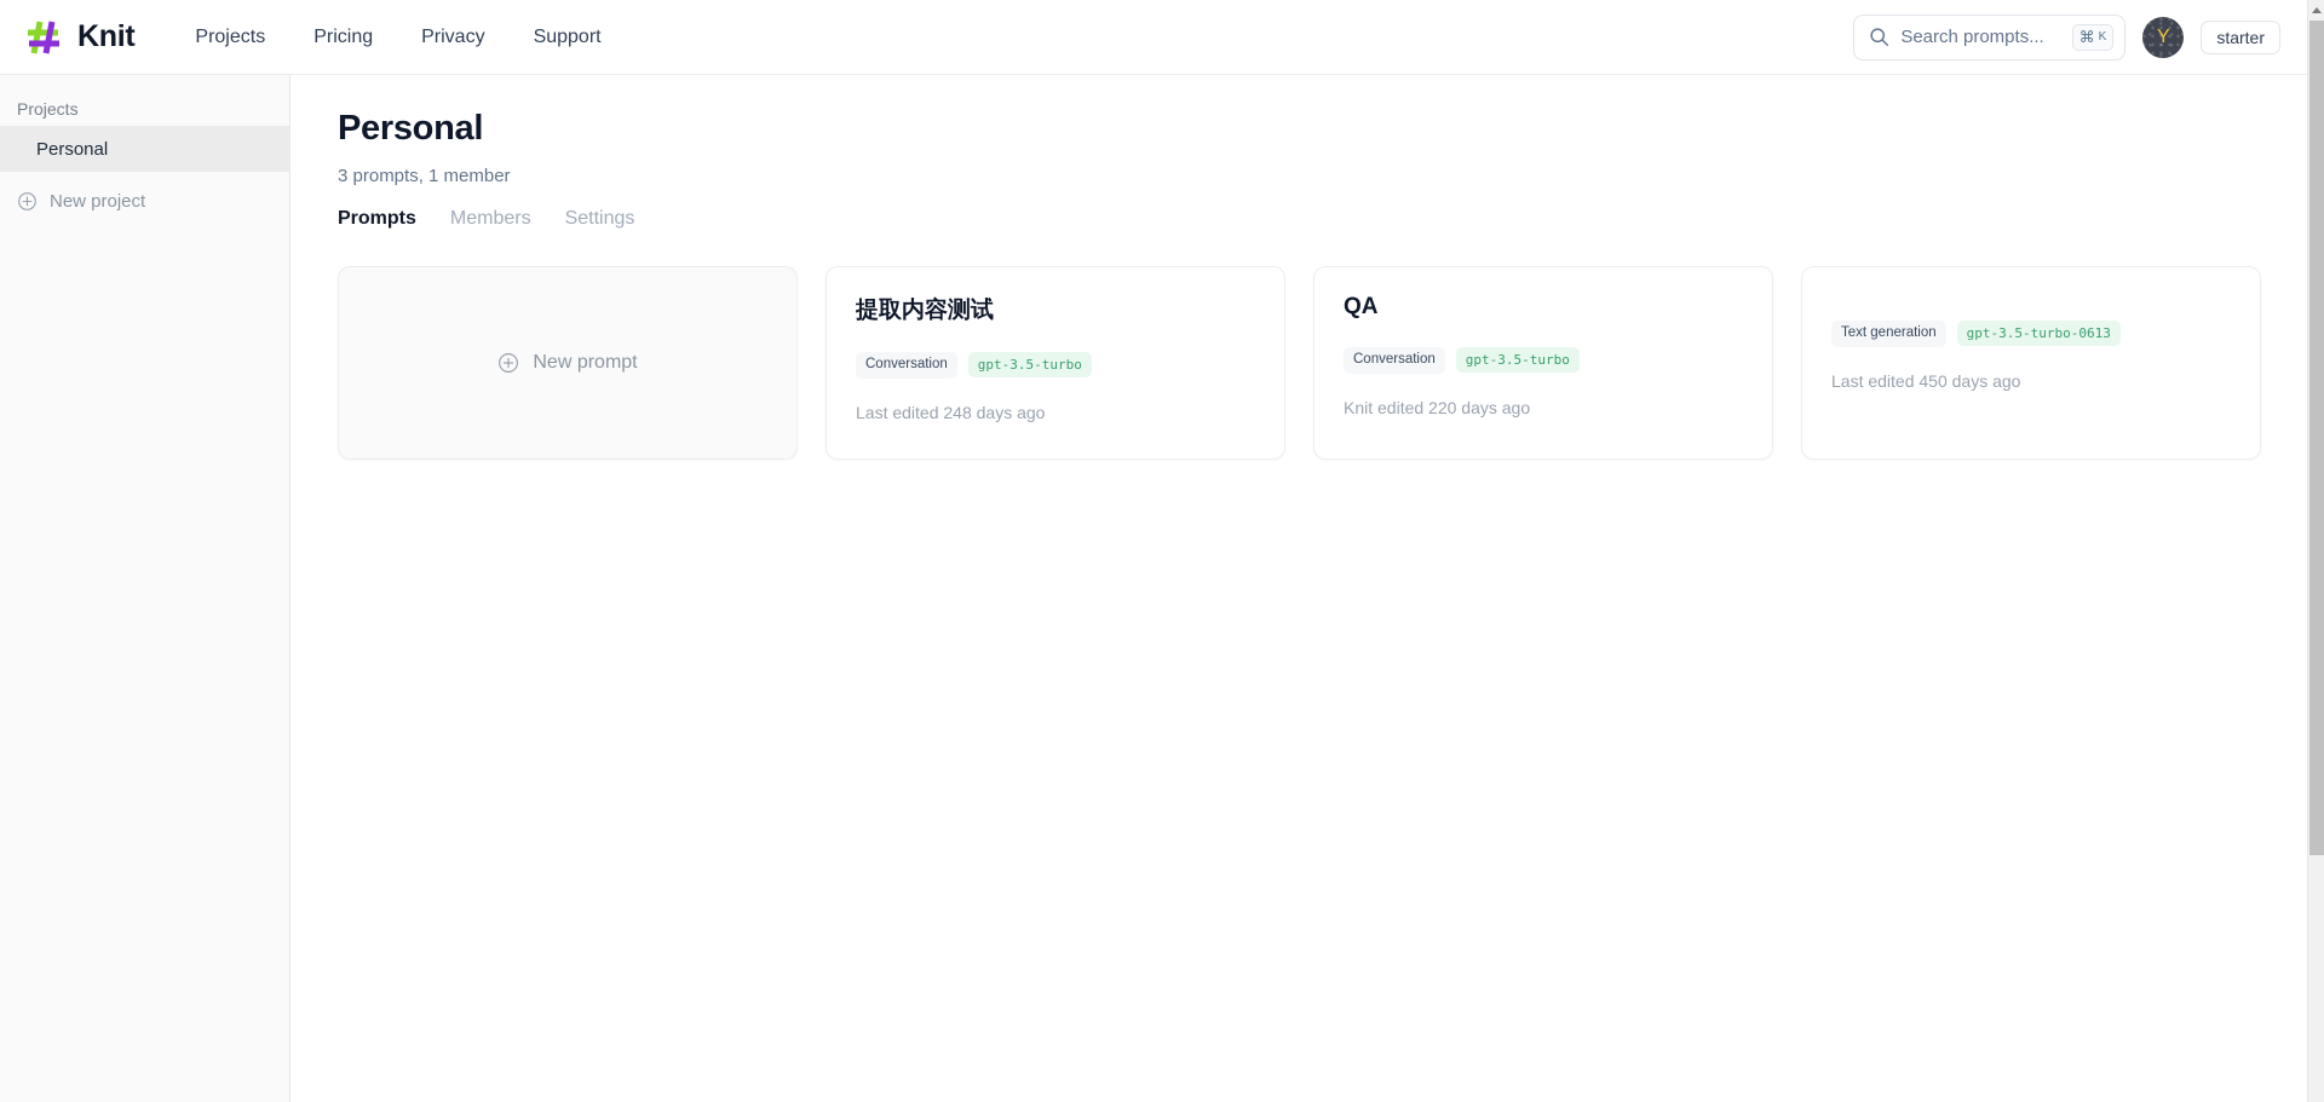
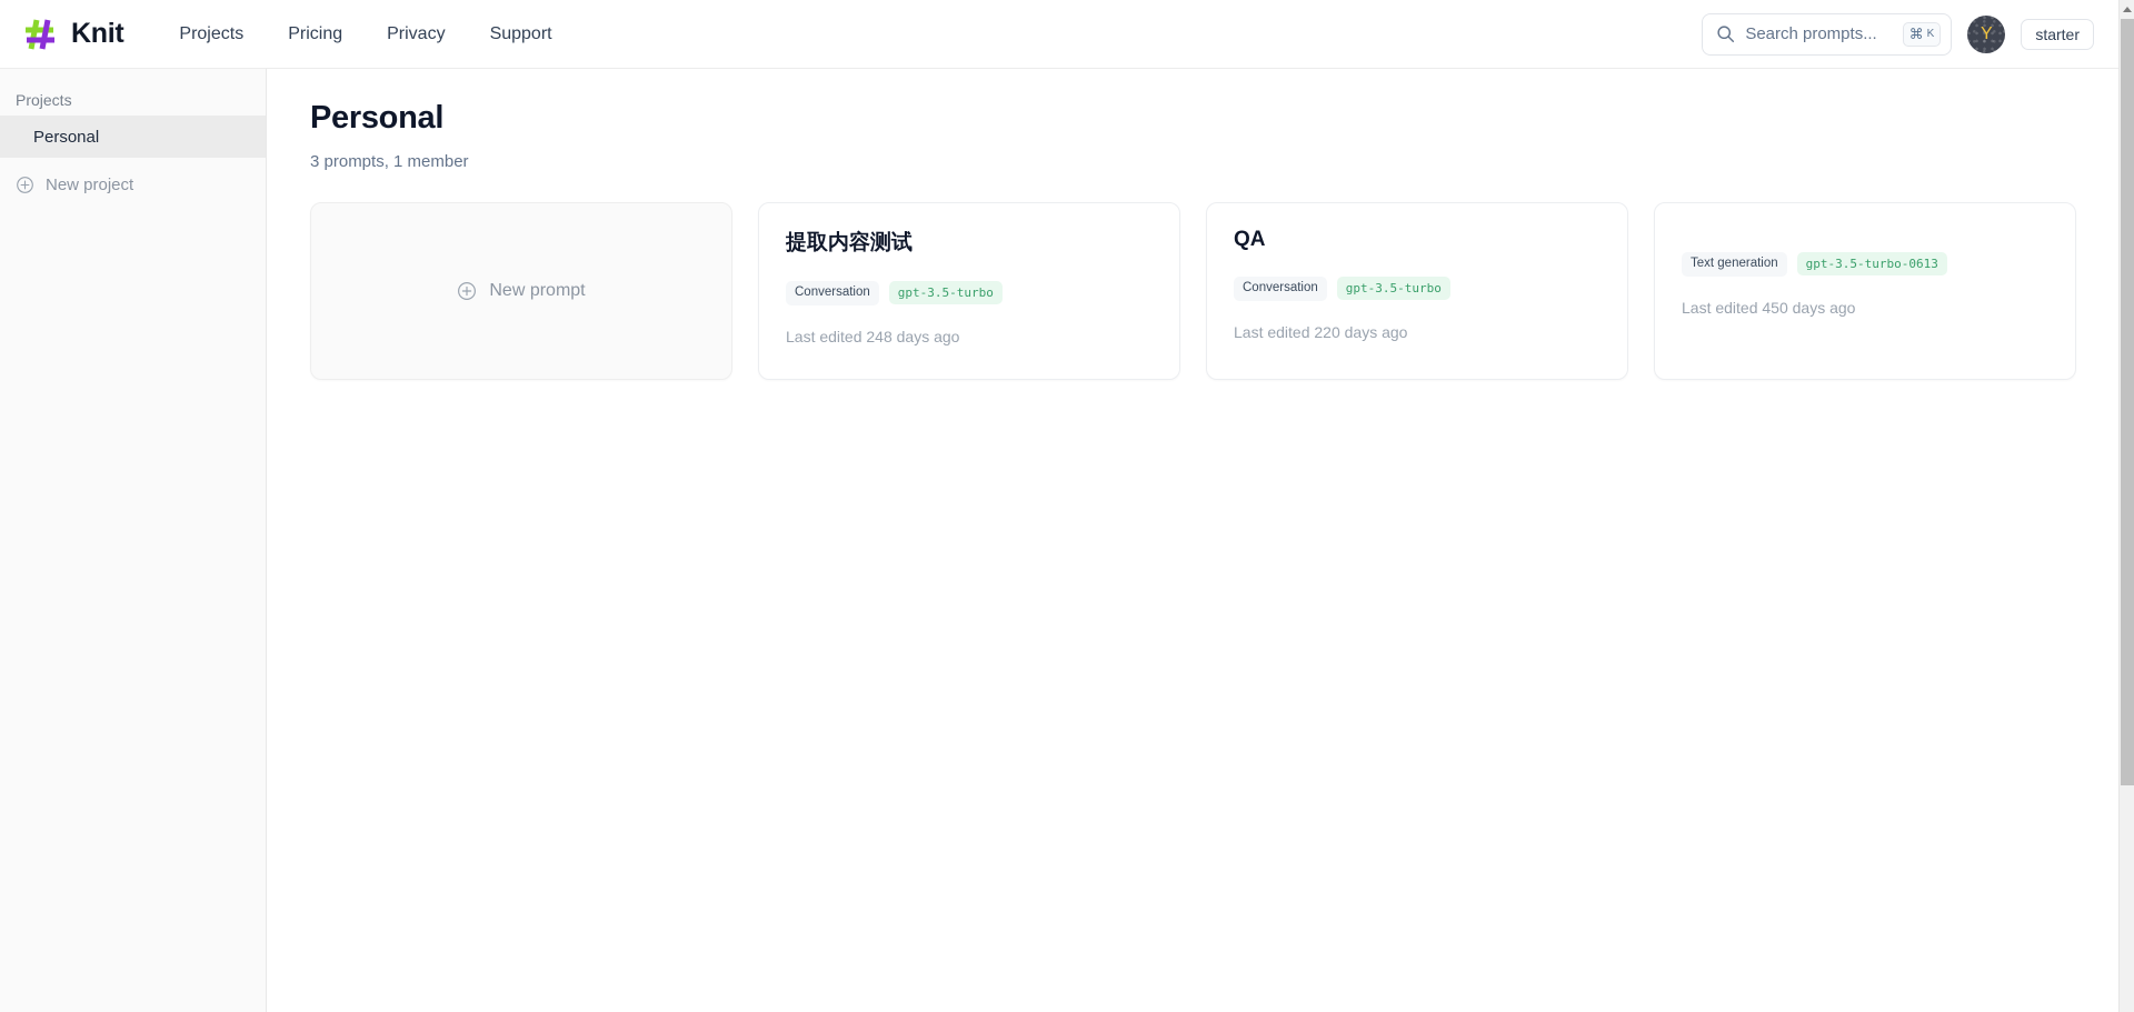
  Knit
  Projects
  Pricing
  Privacy
  Support
  Search prompts...
  ⌘
  K
  Y
  starter
  Projects
  Personal
  New project
  Personal
  3 prompts, 1 member
- Prompts
- Members
- Settings
  New prompt
  提取内容测试
  Conversation
  gpt-3.5-turbo
  Last edited 248 days ago
  QA
  Conversation
  gpt-3.5-turbo
- Knit edited 220 days ago
+ Last edited 220 days ago
  Text generation
  gpt-3.5-turbo-0613
  Last edited 450 days ago
